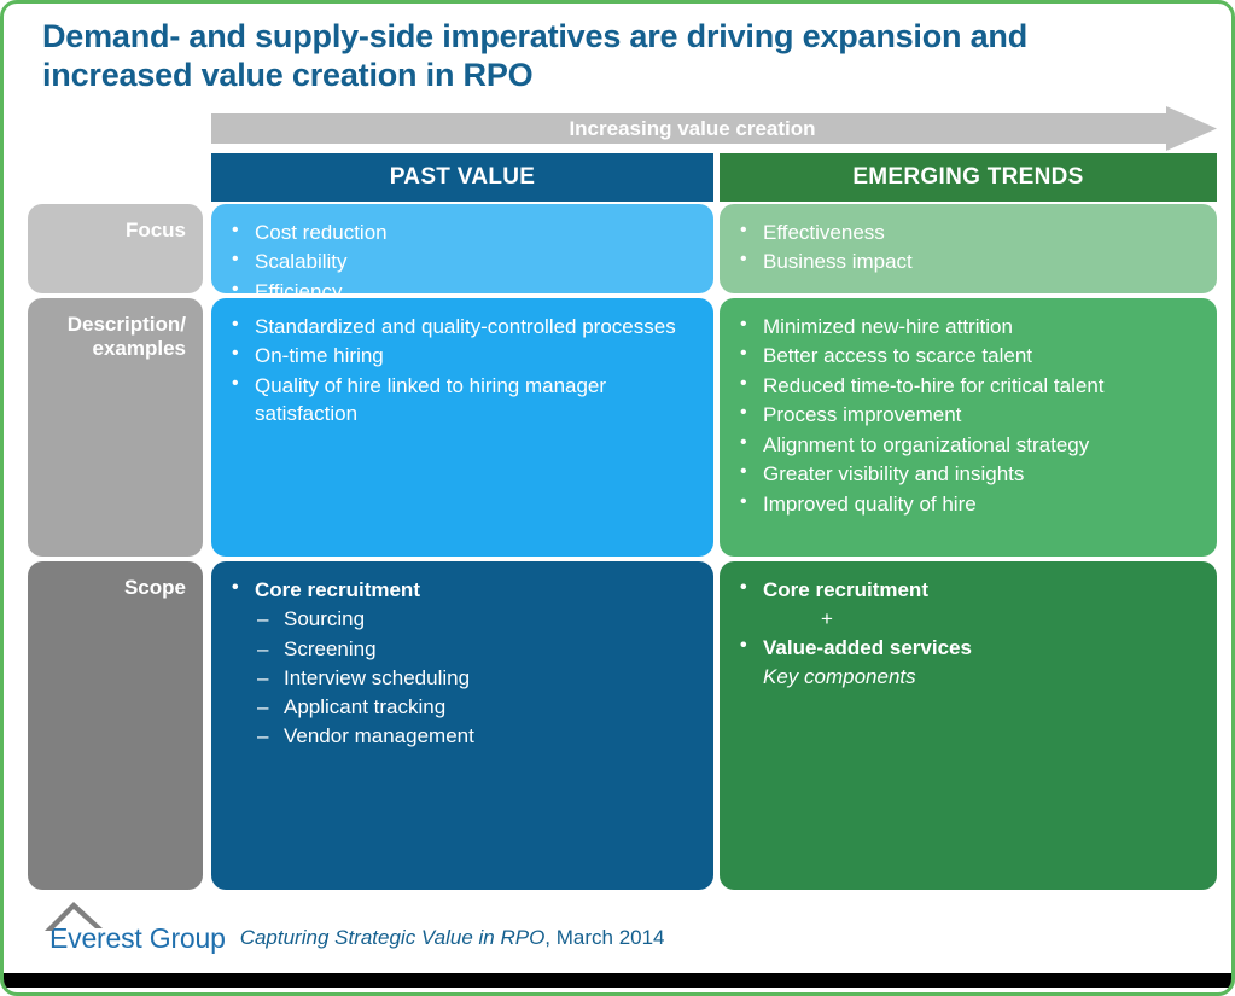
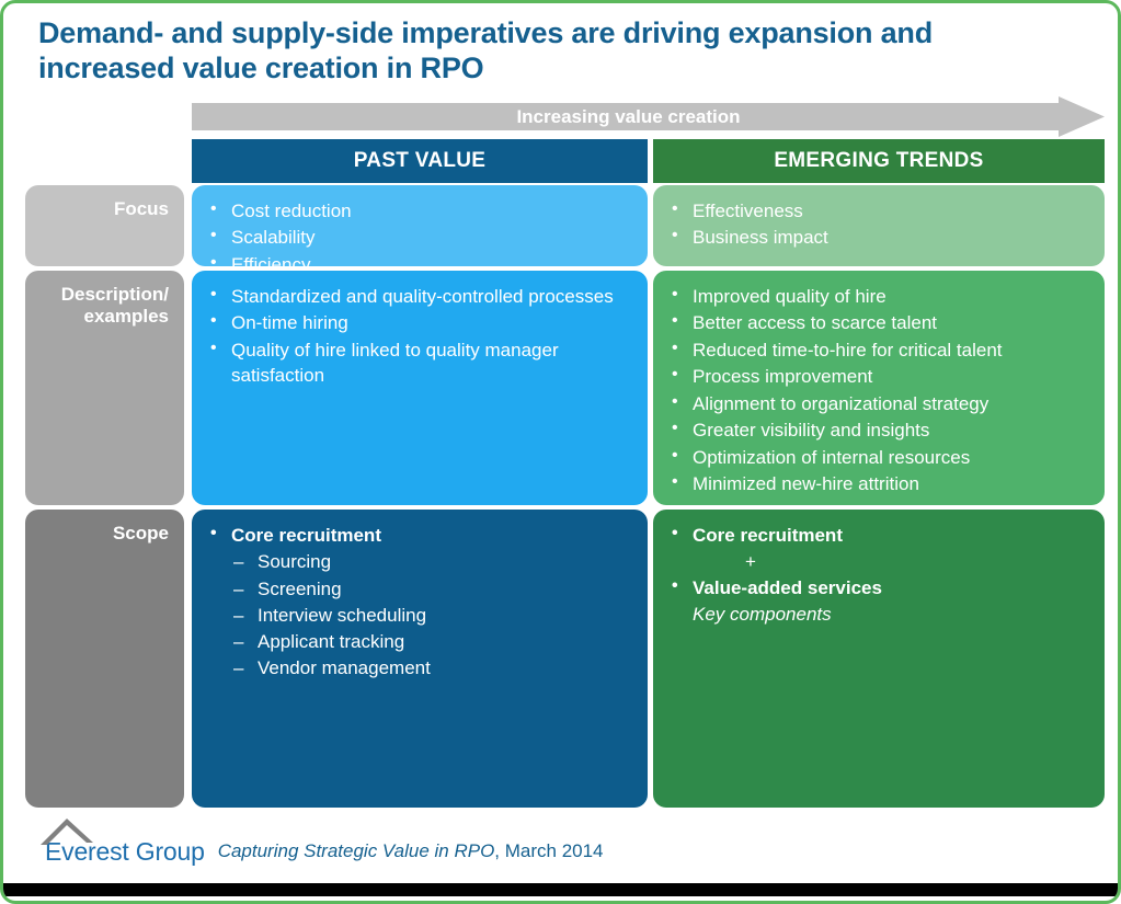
  Demand- and supply-side imperatives are driving expansion and increased value creation in RPO
  Increasing value creation
  PAST VALUE
  EMERGING TRENDS
  Focus
  Cost reduction
  Scalability
  Efficiency
  Effectiveness
  Business impact
  Description/ examples
  Standardized and quality-controlled processes
  On-time hiring
- Quality of hire linked to hiring manager satisfaction
+ Quality of hire linked to quality manager satisfaction
- Minimized new-hire attrition
+ Improved quality of hire
  Better access to scarce talent
  Reduced time-to-hire for critical talent
  Process improvement
  Alignment to organizational strategy
  Greater visibility and insights
+ Optimization of internal resources
- Improved quality of hire
+ Minimized new-hire attrition
  Scope
  Core recruitment
  Sourcing
  Screening
  Interview scheduling
  Applicant tracking
  Vendor management
  Core recruitment
  +
  Value-added services
  Key components
  Everest Group
  Capturing Strategic Value in RPO, March 2014
